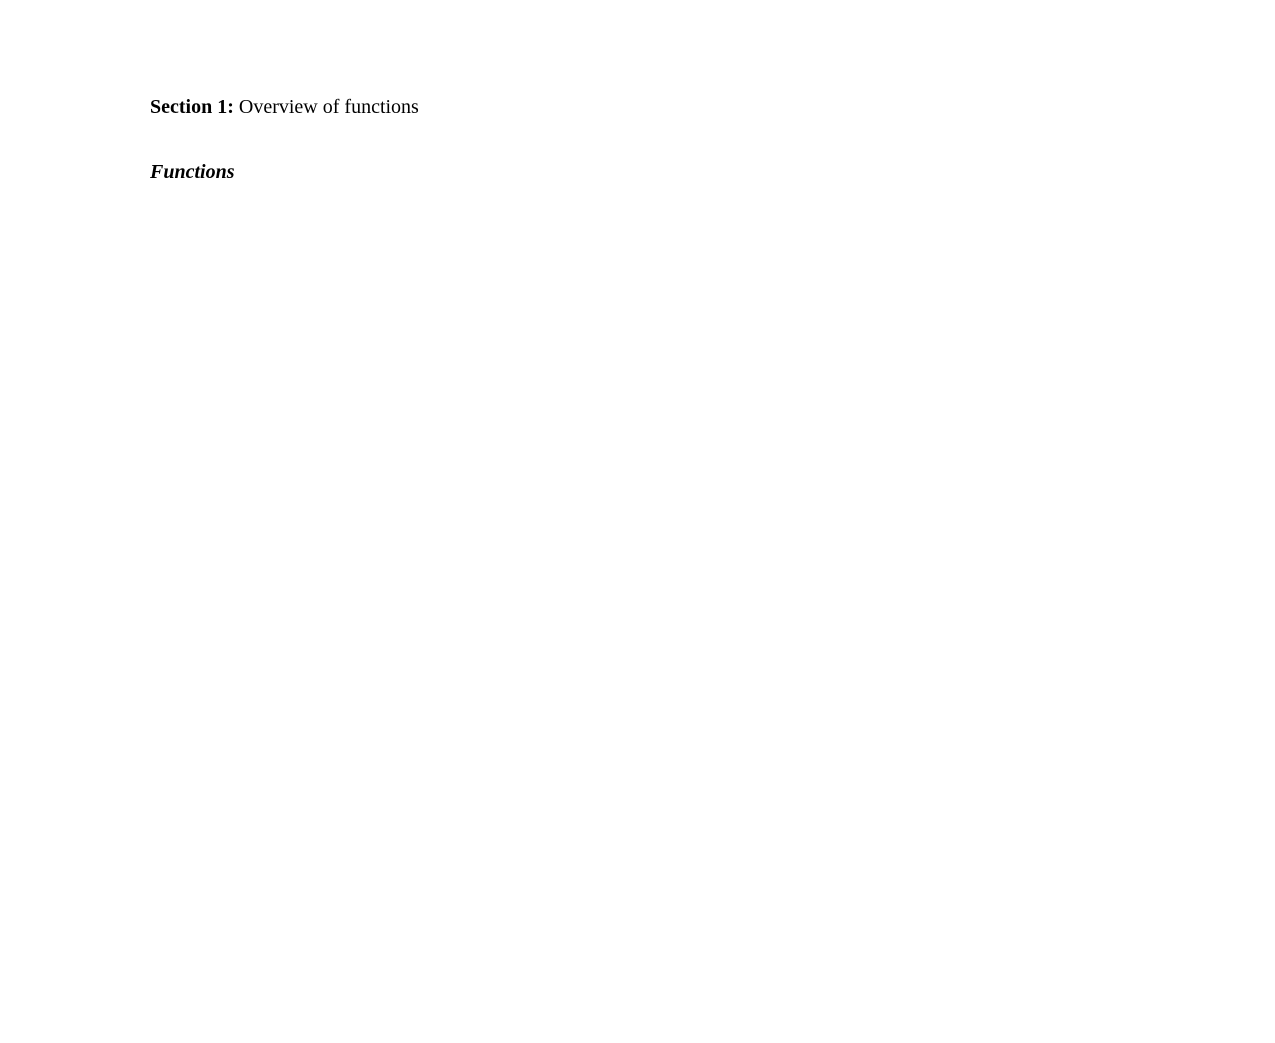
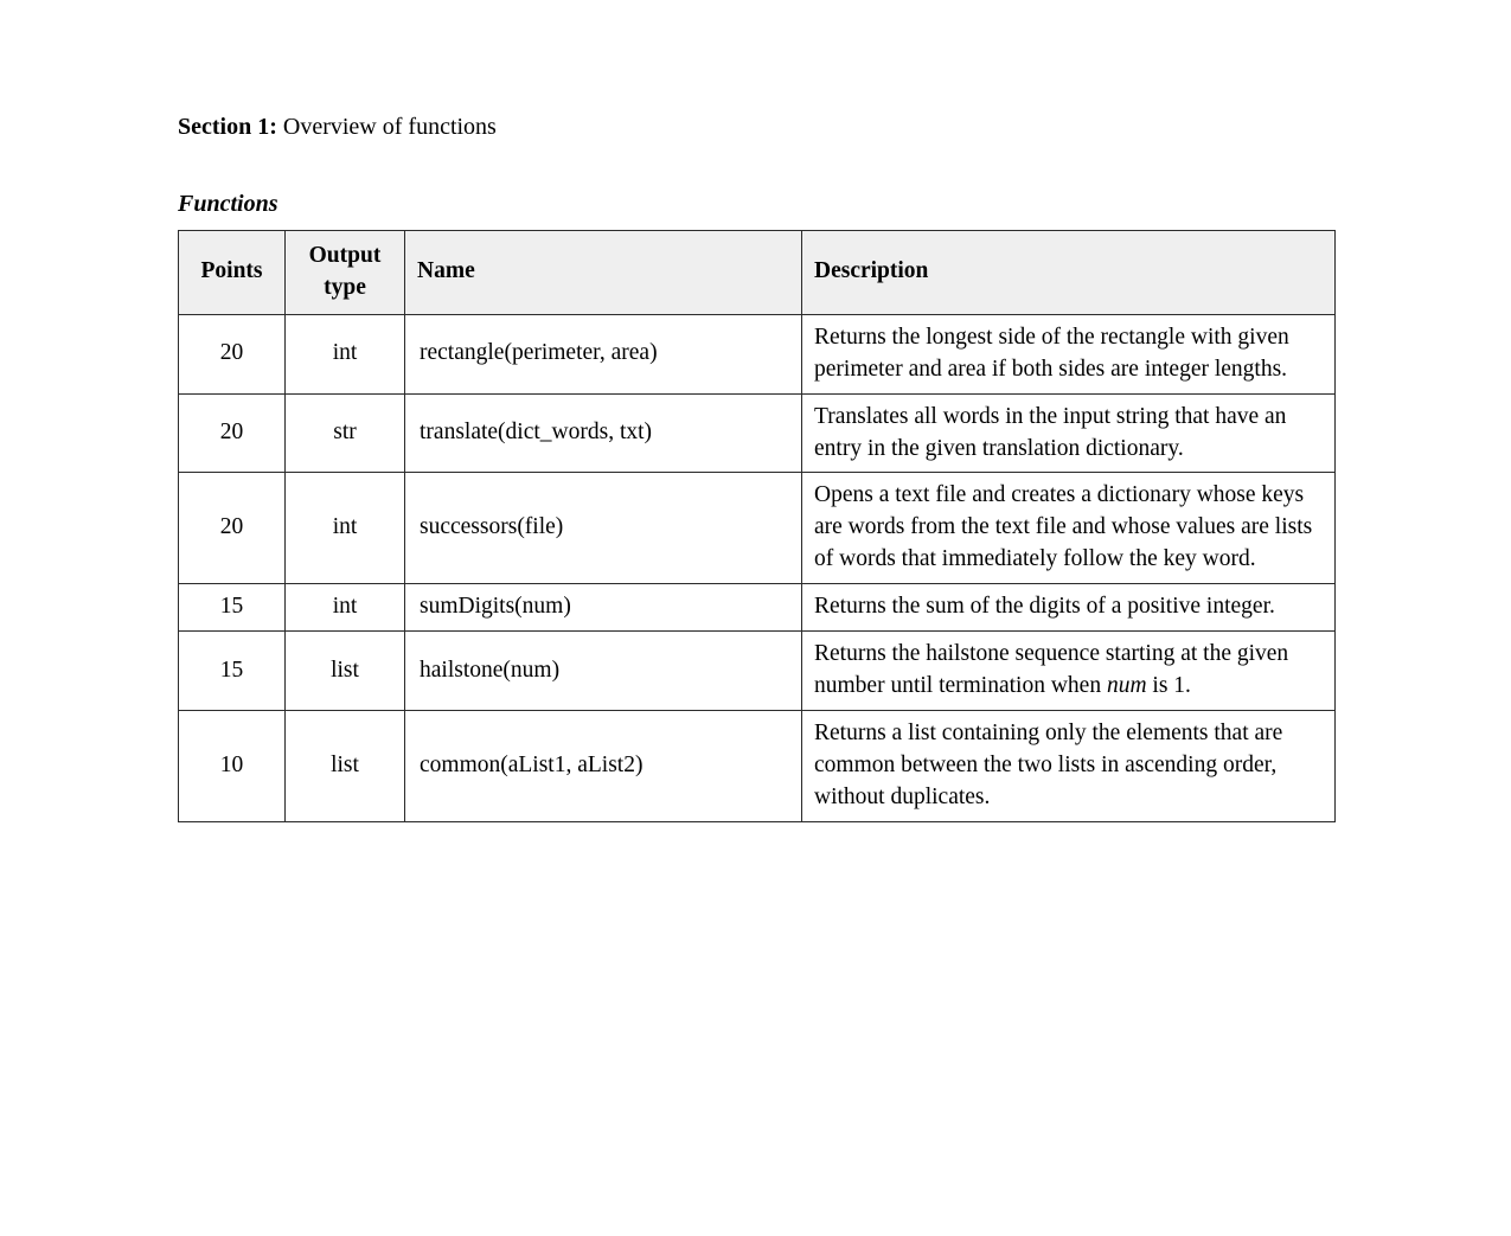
  Section 1: Overview of functions
  Functions
+ Points	Output type	Name	Description
+ 20	int	rectangle(perimeter, area)	Returns the longest side of the rectangle with given perimeter and area if both sides are integer lengths.
+ 20	str	translate(dict_words, txt)	Translates all words in the input string that have an entry in the given translation dictionary.
+ 20	int	successors(file)	Opens a text file and creates a dictionary whose keys are words from the text file and whose values are lists of words that immediately follow the key word.
+ 15	int	sumDigits(num)	Returns the sum of the digits of a positive integer.
+ 15	list	hailstone(num)	Returns the hailstone sequence starting at the given number until termination when num is 1.
+ 10	list	common(aList1, aList2)	Returns a list containing only the elements that are common between the two lists in ascending order, without duplicates.
